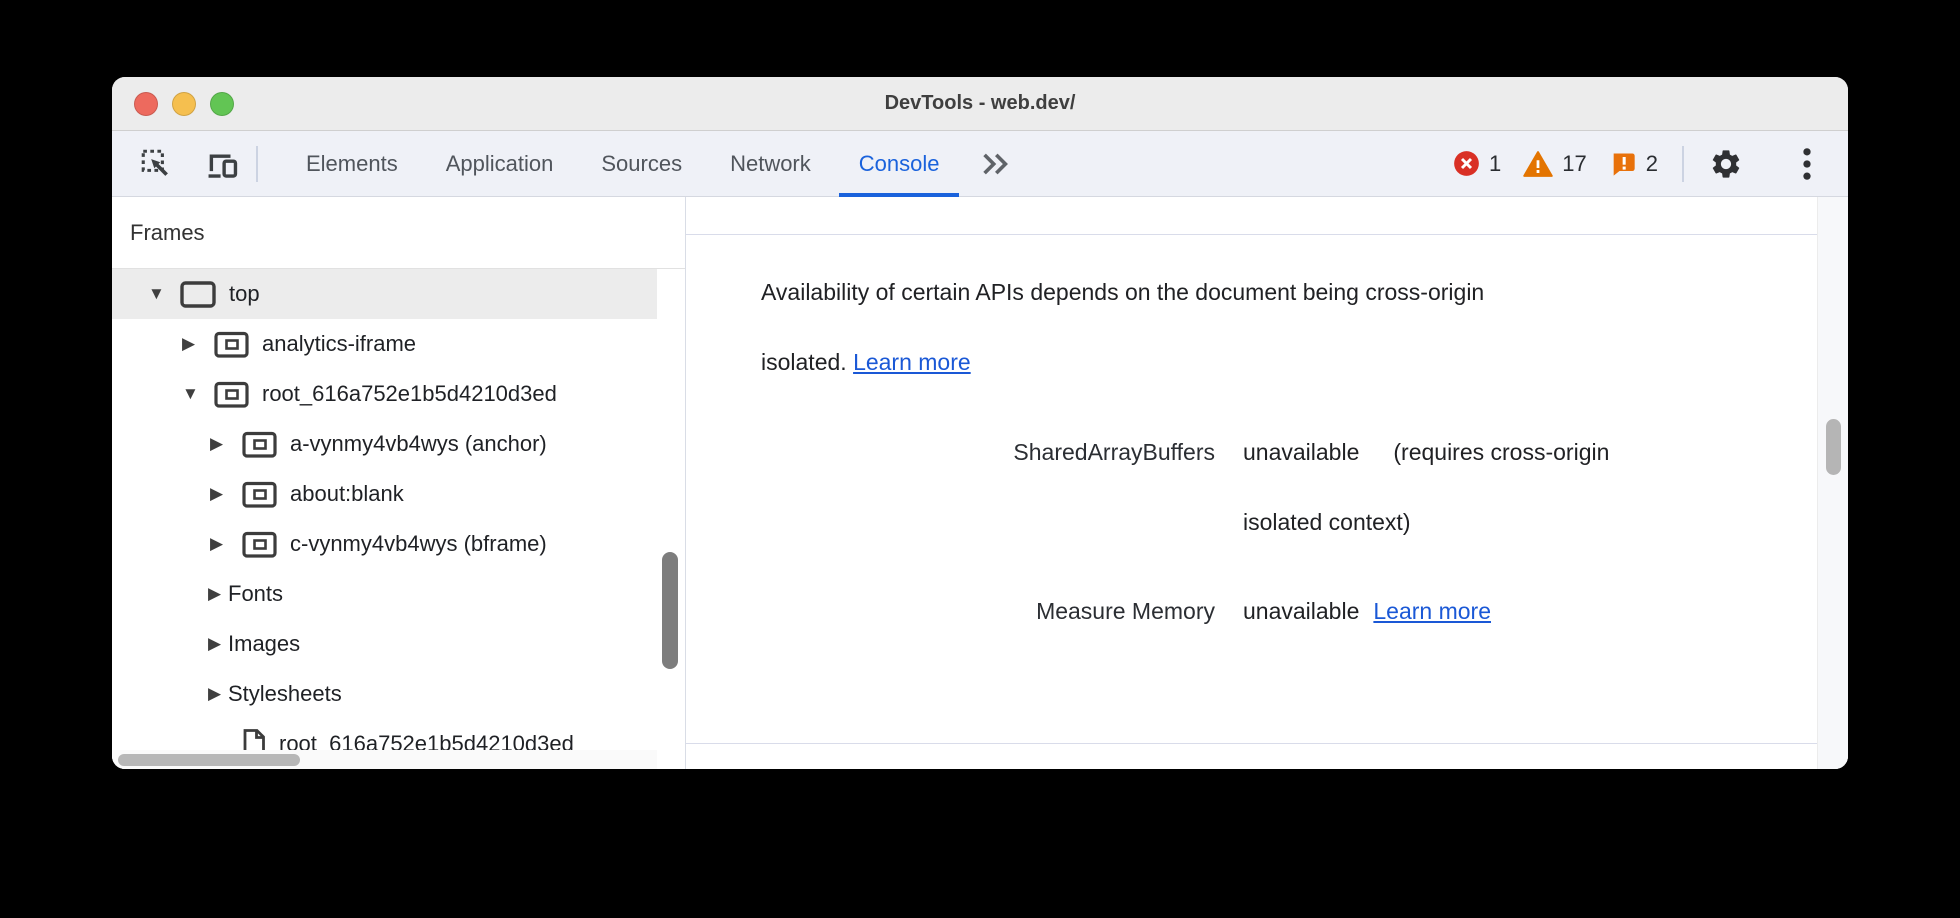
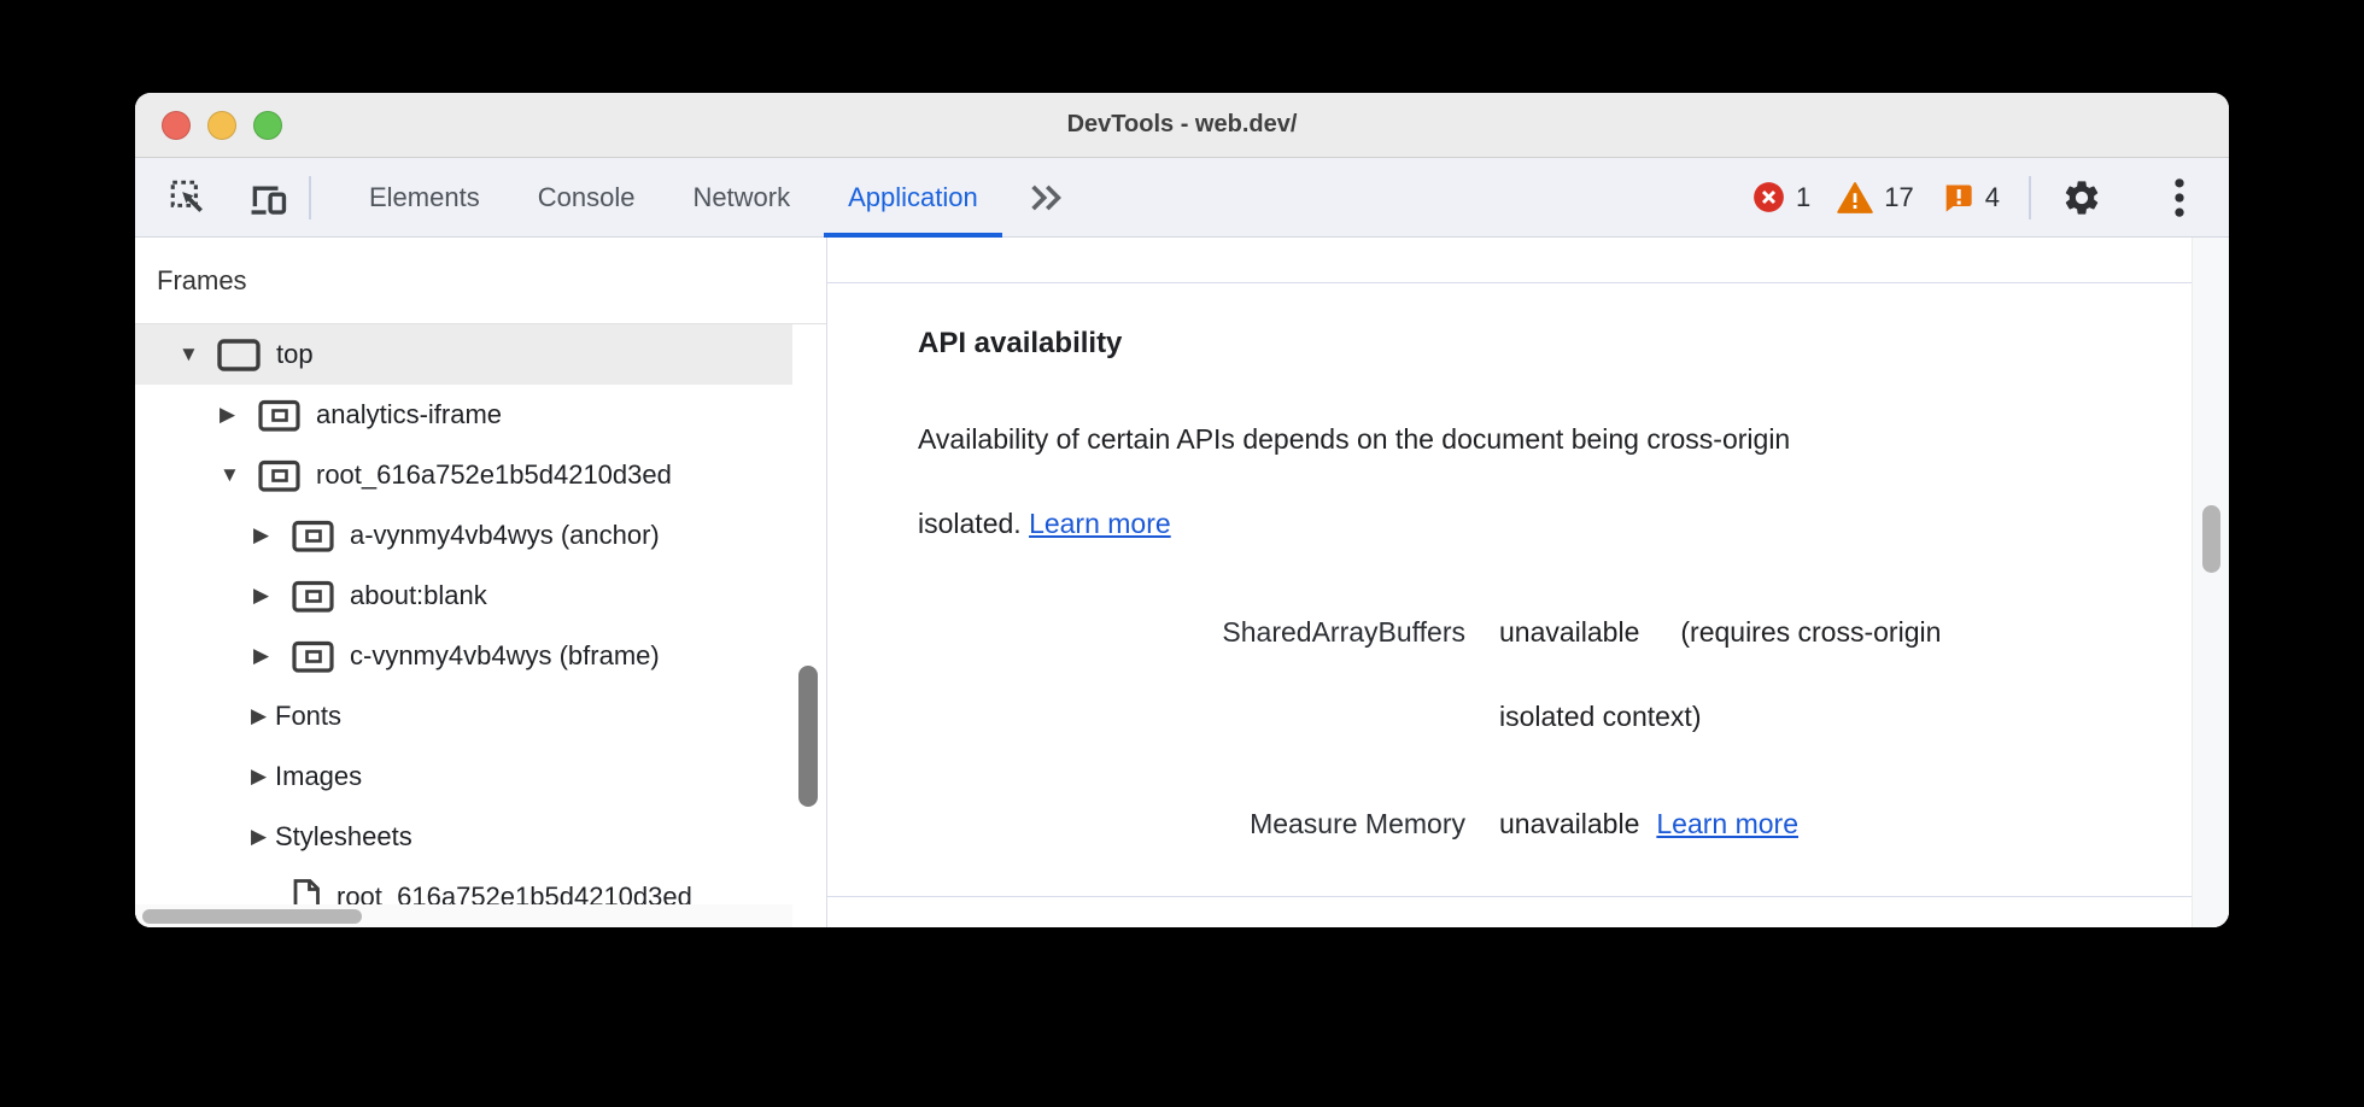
  DevTools - web.dev/
  Elements
- Application
+ Console
- Sources
  Network
- Console
+ Application
  1
  17
- 2
+ 4
  Frames
  ▼
  top
  ▶
  analytics-iframe
  ▼
  root_616a752e1b5d4210d3ed
  ▶
  a-vynmy4vb4wys (anchor)
  ▶
  about:blank
  ▶
  c-vynmy4vb4wys (bframe)
  ▶
  Fonts
  ▶
  Images
  ▶
  Stylesheets
  root_616a752e1b5d4210d3ed
+ API availability
  Availability of certain APIs depends on the document being cross-origin
  isolated. Learn more
  SharedArrayBuffers
  unavailable (requires cross-origin
  isolated context)
  Measure Memory
  unavailable Learn more
